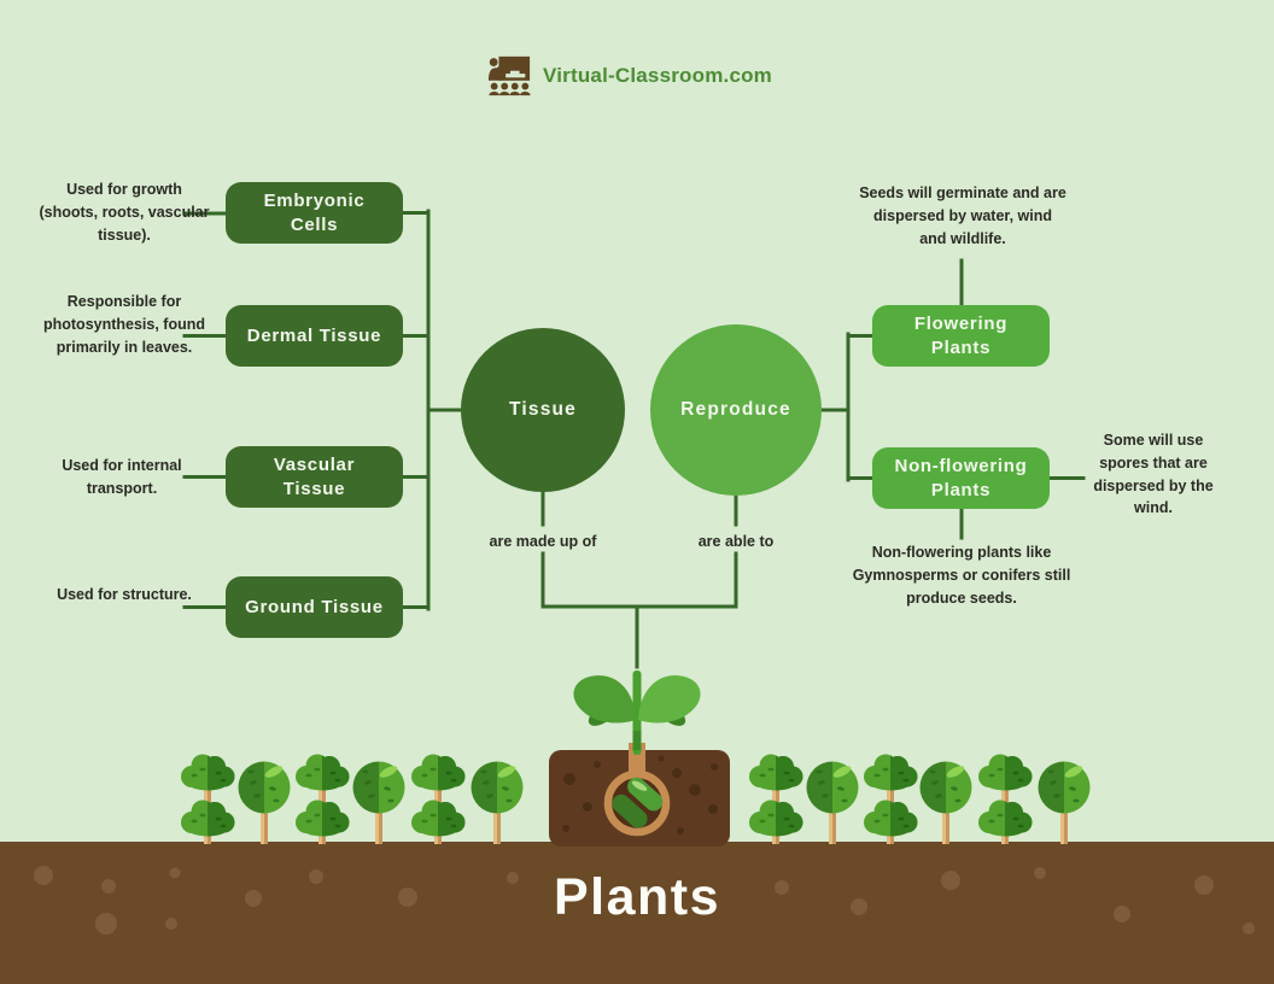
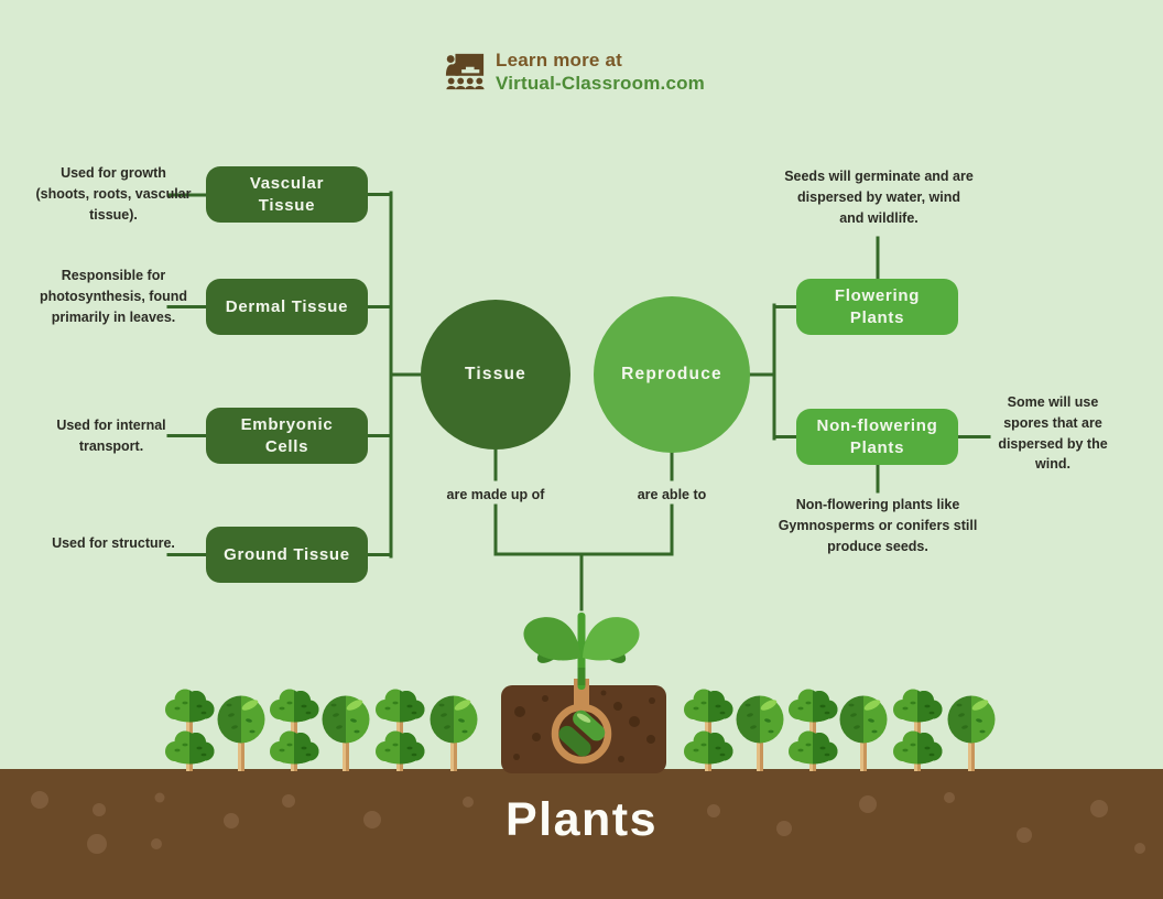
+ Learn more at
  Virtual-Classroom.com
  Used for growth (shoots, roots, vascular tissue).
  Responsible for photosynthesis, found primarily in leaves.
  Used for internal transport.
  Used for structure.
- Embryonic Cells
+ Vascular Tissue
  Dermal Tissue
- Vascular Tissue
+ Embryonic Cells
  Ground Tissue
  Tissue
  Reproduce
  are made up of
  are able to
  Flowering Plants
  Non-flowering Plants
  Seeds will germinate and are dispersed by water, wind and wildlife.
  Some will use spores that are dispersed by the wind.
  Non-flowering plants like Gymnosperms or conifers still produce seeds.
  Plants
